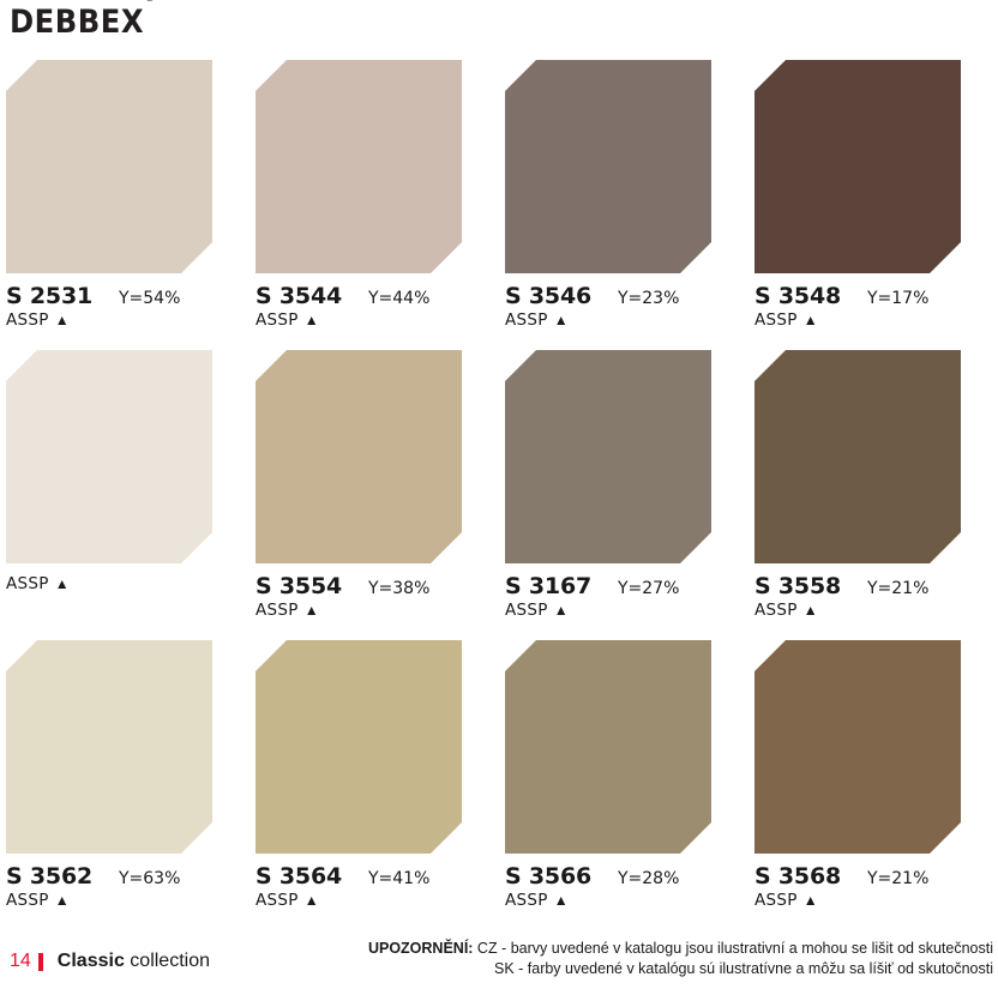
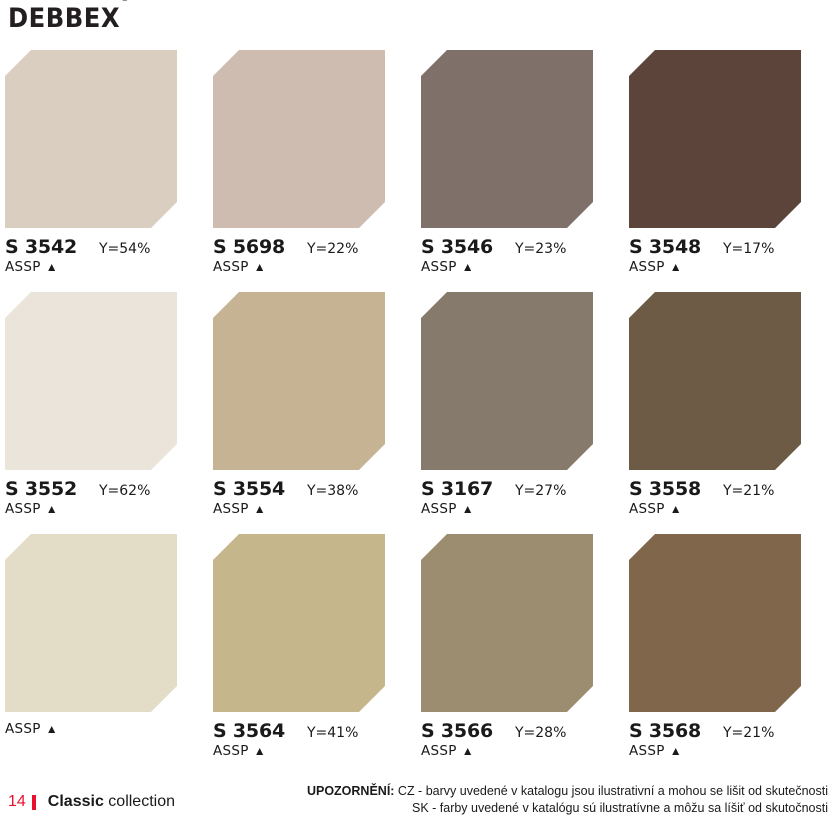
  DEBBEX
- S 2531
+ S 3542
  Y=54%
  ASSP
  ▲
- S 3544
+ S 5698
- Y=44%
+ Y=22%
  ASSP
  ▲
  S 3546
  Y=23%
  ASSP
  ▲
  S 3548
  Y=17%
  ASSP
  ▲
+ S 3552
+ Y=62%
  ASSP
  ▲
  S 3554
  Y=38%
  ASSP
  ▲
  S 3167
  Y=27%
  ASSP
  ▲
  S 3558
  Y=21%
  ASSP
  ▲
- S 3562
- Y=63%
  ASSP
  ▲
  S 3564
  Y=41%
  ASSP
  ▲
  S 3566
  Y=28%
  ASSP
  ▲
  S 3568
  Y=21%
  ASSP
  ▲
  14
  Classic collection
  UPOZORNĚNÍ: CZ - barvy uvedené v katalogu jsou ilustrativní a mohou se lišit od skutečnosti
  SK - farby uvedené v katalógu sú ilustratívne a môžu sa líšiť od skutočnosti
